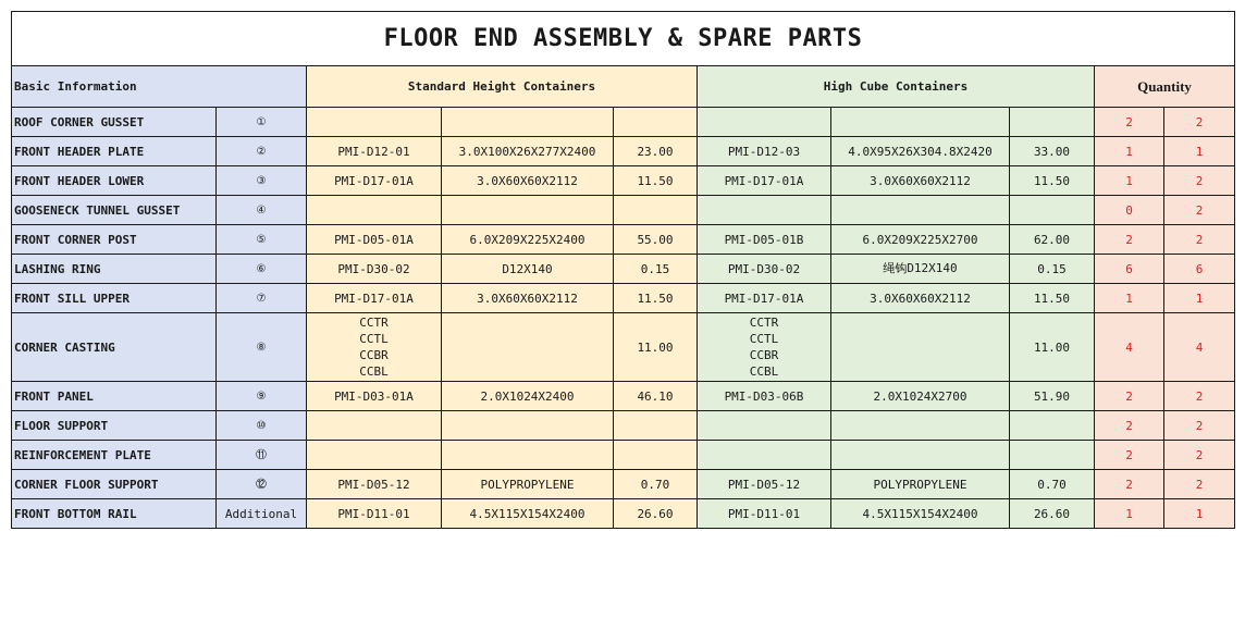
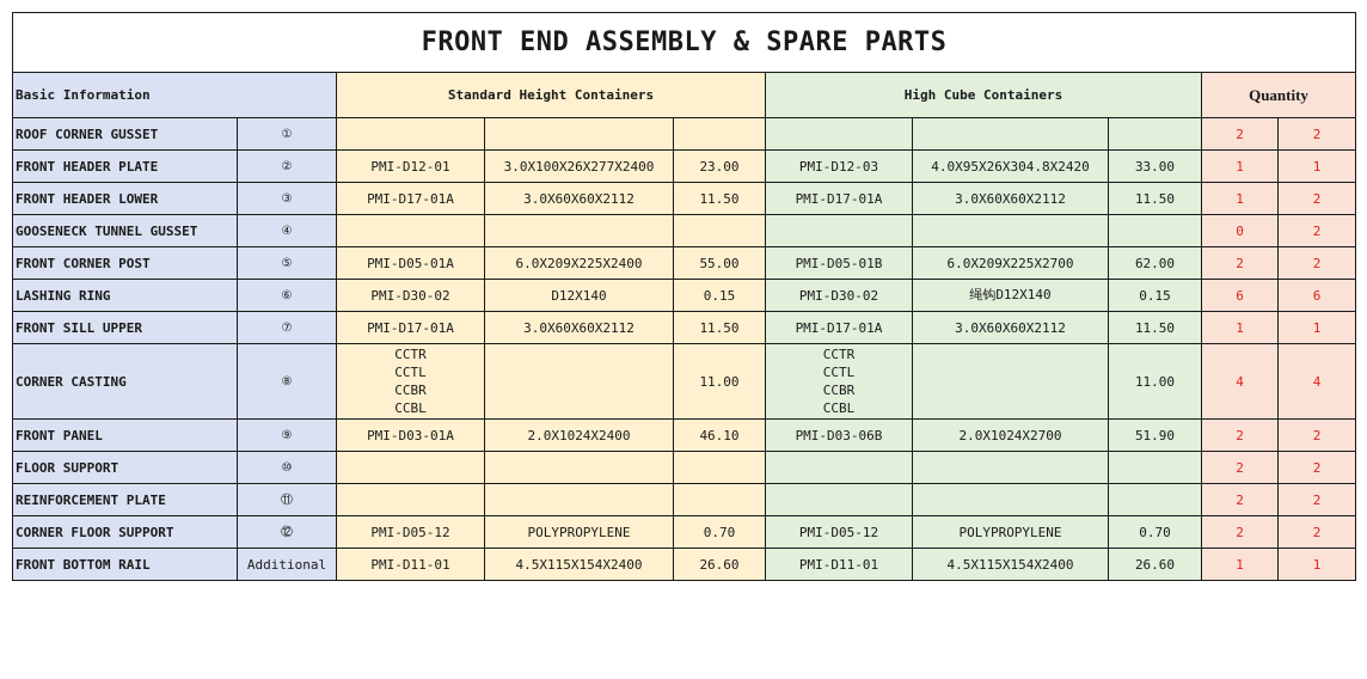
- FLOOR END ASSEMBLY & SPARE PARTS
+ FRONT END ASSEMBLY & SPARE PARTS
  Basic Information	Standard Height Containers	High Cube Containers	Quantity
  ROOF CORNER GUSSET	①							2	2
  FRONT HEADER PLATE	②	PMI-D12-01	3.0X100X26X277X2400	23.00	PMI-D12-03	4.0X95X26X304.8X2420	33.00	1	1
  FRONT HEADER LOWER	③	PMI-D17-01A	3.0X60X60X2112	11.50	PMI-D17-01A	3.0X60X60X2112	11.50	1	2
  GOOSENECK TUNNEL GUSSET	④							0	2
  FRONT CORNER POST	⑤	PMI-D05-01A	6.0X209X225X2400	55.00	PMI-D05-01B	6.0X209X225X2700	62.00	2	2
  LASHING RING	⑥	PMI-D30-02	D12X140	0.15	PMI-D30-02	绳钩D12X140	0.15	6	6
  FRONT SILL UPPER	⑦	PMI-D17-01A	3.0X60X60X2112	11.50	PMI-D17-01A	3.0X60X60X2112	11.50	1	1
  CORNER CASTING	⑧	CCTRCCTLCCBRCCBL		11.00	CCTRCCTLCCBRCCBL		11.00	4	4
  FRONT PANEL	⑨	PMI-D03-01A	2.0X1024X2400	46.10	PMI-D03-06B	2.0X1024X2700	51.90	2	2
  FLOOR SUPPORT	⑩							2	2
  REINFORCEMENT PLATE	⑪							2	2
  CORNER FLOOR SUPPORT	⑫	PMI-D05-12	POLYPROPYLENE	0.70	PMI-D05-12	POLYPROPYLENE	0.70	2	2
  FRONT BOTTOM RAIL	Additional	PMI-D11-01	4.5X115X154X2400	26.60	PMI-D11-01	4.5X115X154X2400	26.60	1	1
